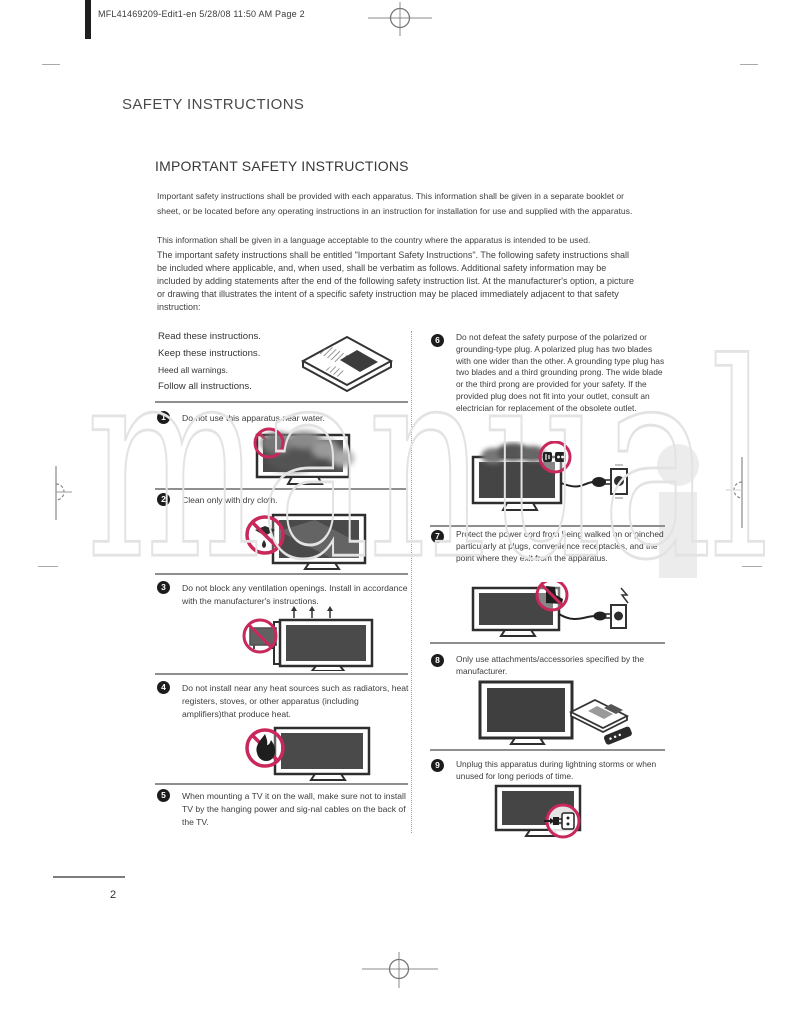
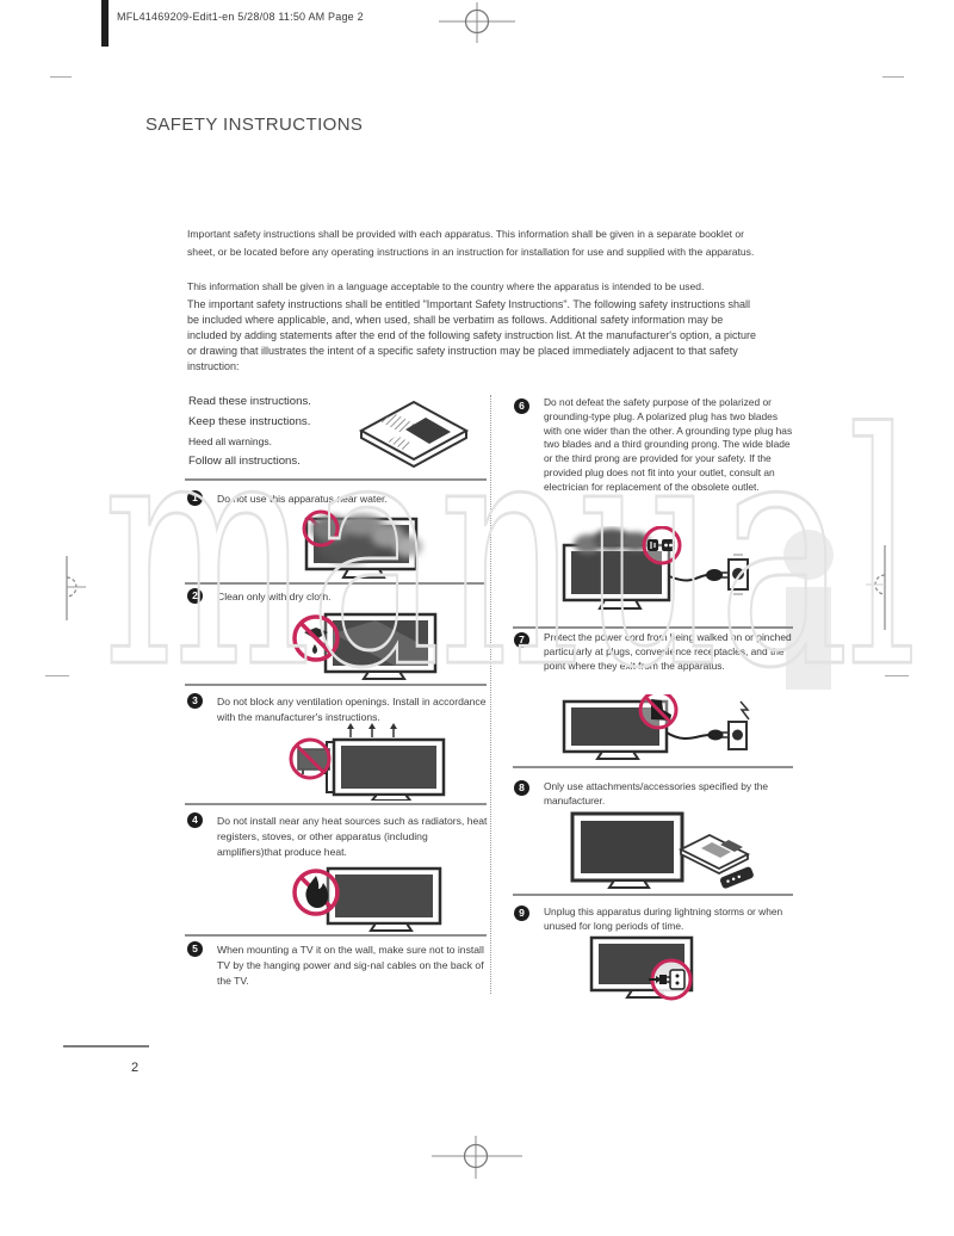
  MFL41469209-Edit1-en 5/28/08 11:50 AM Page 2
  SAFETY INSTRUCTIONS
- IMPORTANT SAFETY INSTRUCTIONS
  Important safety instructions shall be provided with each apparatus. This information shall be given in a separate booklet or sheet, or be located before any operating instructions in an instruction for installation for use and supplied with the apparatus.
  This information shall be given in a language acceptable to the country where the apparatus is intended to be used.
  The important safety instructions shall be entitled "Important Safety Instructions". The following safety instructions shall be included where applicable, and, when used, shall be verbatim as follows. Additional safety information may be included by adding statements after the end of the following safety instruction list. At the manufacturer's option, a picture or drawing that illustrates the intent of a specific safety instruction may be placed immediately adjacent to that safety instruction:
  Read these instructions.
  Keep these instructions.
  Heed all warnings.
  Follow all instructions.
  1
  Do not use this apparatus near water.
  2
  Clean only with dry cloth.
  3
  Do not block any ventilation openings. Install in accordance with the manufacturer's instructions.
  4
  Do not install near any heat sources such as radiators, heat registers, stoves, or other apparatus (including amplifiers)that produce heat.
  5
  When mounting a TV it on the wall, make sure not to install TV by the hanging power and sig-nal cables on the back of the TV.
  6
  Do not defeat the safety purpose of the polarized or grounding-type plug. A polarized plug has two blades with one wider than the other. A grounding type plug has two blades and a third grounding prong. The wide blade or the third prong are provided for your safety. If the provided plug does not fit into your outlet, consult an electrician for replacement of the obsolete outlet.
  7
  Protect the power cord from being walked on or pinched particularly at plugs, convenience receptacles, and the point where they exit from the apparatus.
  8
  Only use attachments/accessories specified by the manufacturer.
  9
  Unplug this apparatus during lightning storms or when unused for long periods of time.
  2
  manual
